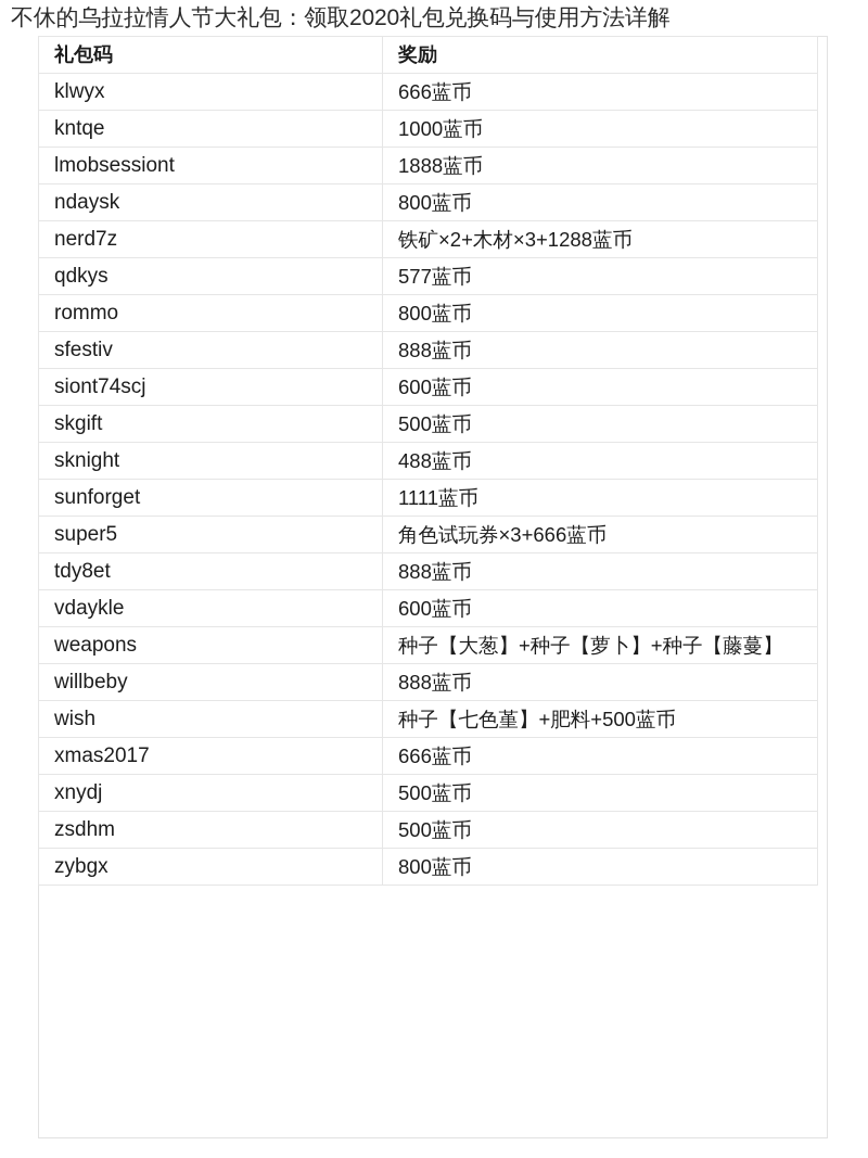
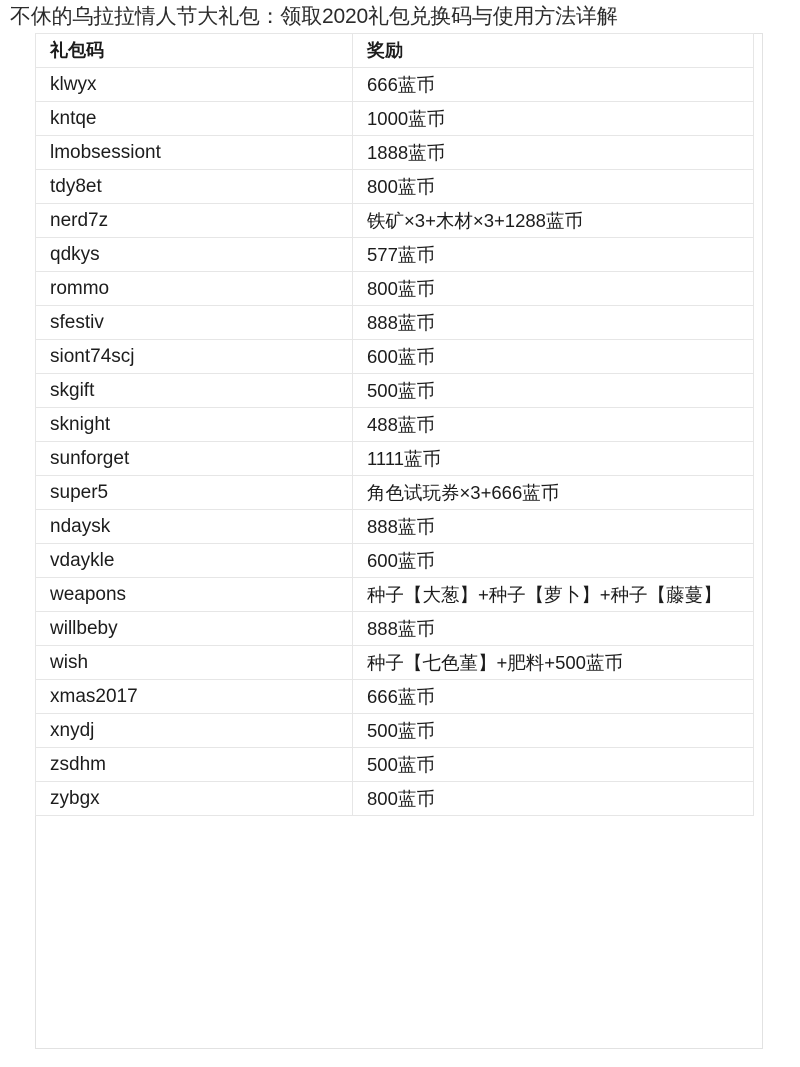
  不休的乌拉拉情人节大礼包：领取2020礼包兑换码与使用方法详解
  礼包码	奖励
  klwyx	666蓝币
  kntqe	1000蓝币
  lmobsessiont	1888蓝币
- ndaysk	800蓝币
+ tdy8et	800蓝币
- nerd7z	铁矿×2+木材×3+1288蓝币
+ nerd7z	铁矿×3+木材×3+1288蓝币
  qdkys	577蓝币
  rommo	800蓝币
  sfestiv	888蓝币
  siont74scj	600蓝币
  skgift	500蓝币
  sknight	488蓝币
  sunforget	1111蓝币
  super5	角色试玩券×3+666蓝币
- tdy8et	888蓝币
+ ndaysk	888蓝币
  vdaykle	600蓝币
  weapons	种子【大葱】+种子【萝卜】+种子【藤蔓】
  willbeby	888蓝币
  wish	种子【七色堇】+肥料+500蓝币
  xmas2017	666蓝币
  xnydj	500蓝币
  zsdhm	500蓝币
  zybgx	800蓝币
